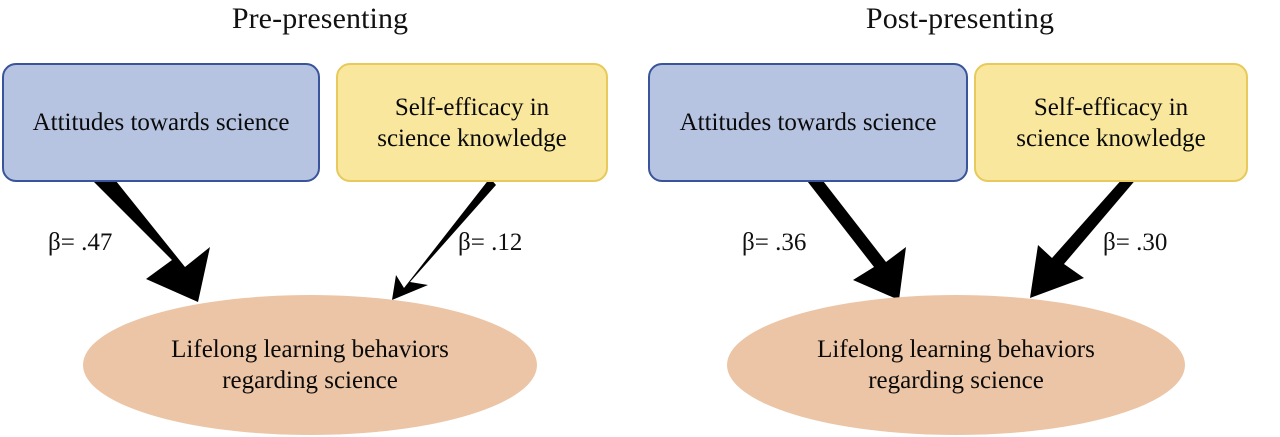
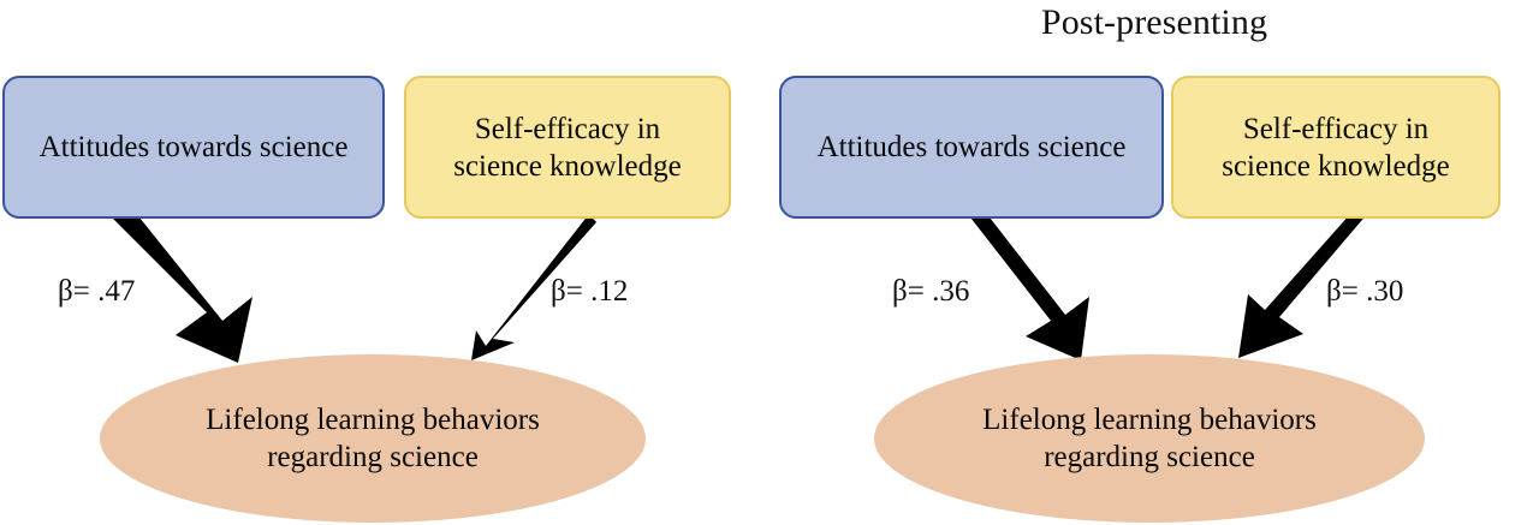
- Pre-presenting
  Attitudes towards science
  Self-efficacy in
  science knowledge
  Lifelong learning behaviors
  regarding science
  β= .47
  β= .12
  Post-presenting
  Attitudes towards science
  Self-efficacy in
  science knowledge
  Lifelong learning behaviors
  regarding science
  β= .36
  β= .30
